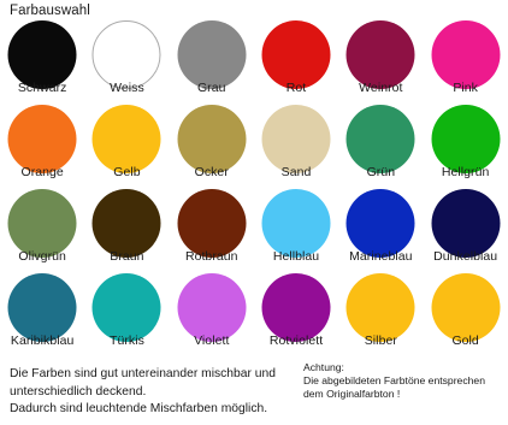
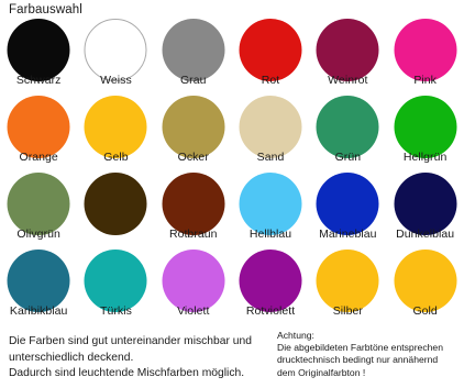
  Farbauswahl
  Schwarz
  Weiss
  Grau
  Rot
  Weinrot
  Pink
  Orange
  Gelb
  Ocker
  Sand
  Grün
  Hellgrün
  Olivgrün
- Braun
  Rotbraun
  Hellblau
  Marineblau
  Dunkelblau
  Karibikblau
  Türkis
  Violett
  Rotviolett
  Silber
  Gold
  Die Farben sind gut untereinander mischbar und
  unterschiedlich deckend.
  Dadurch sind leuchtende Mischfarben möglich.
  Achtung:
  Die abgebildeten Farbtöne entsprechen
+ drucktechnisch bedingt nur annähernd
  dem Originalfarbton !
